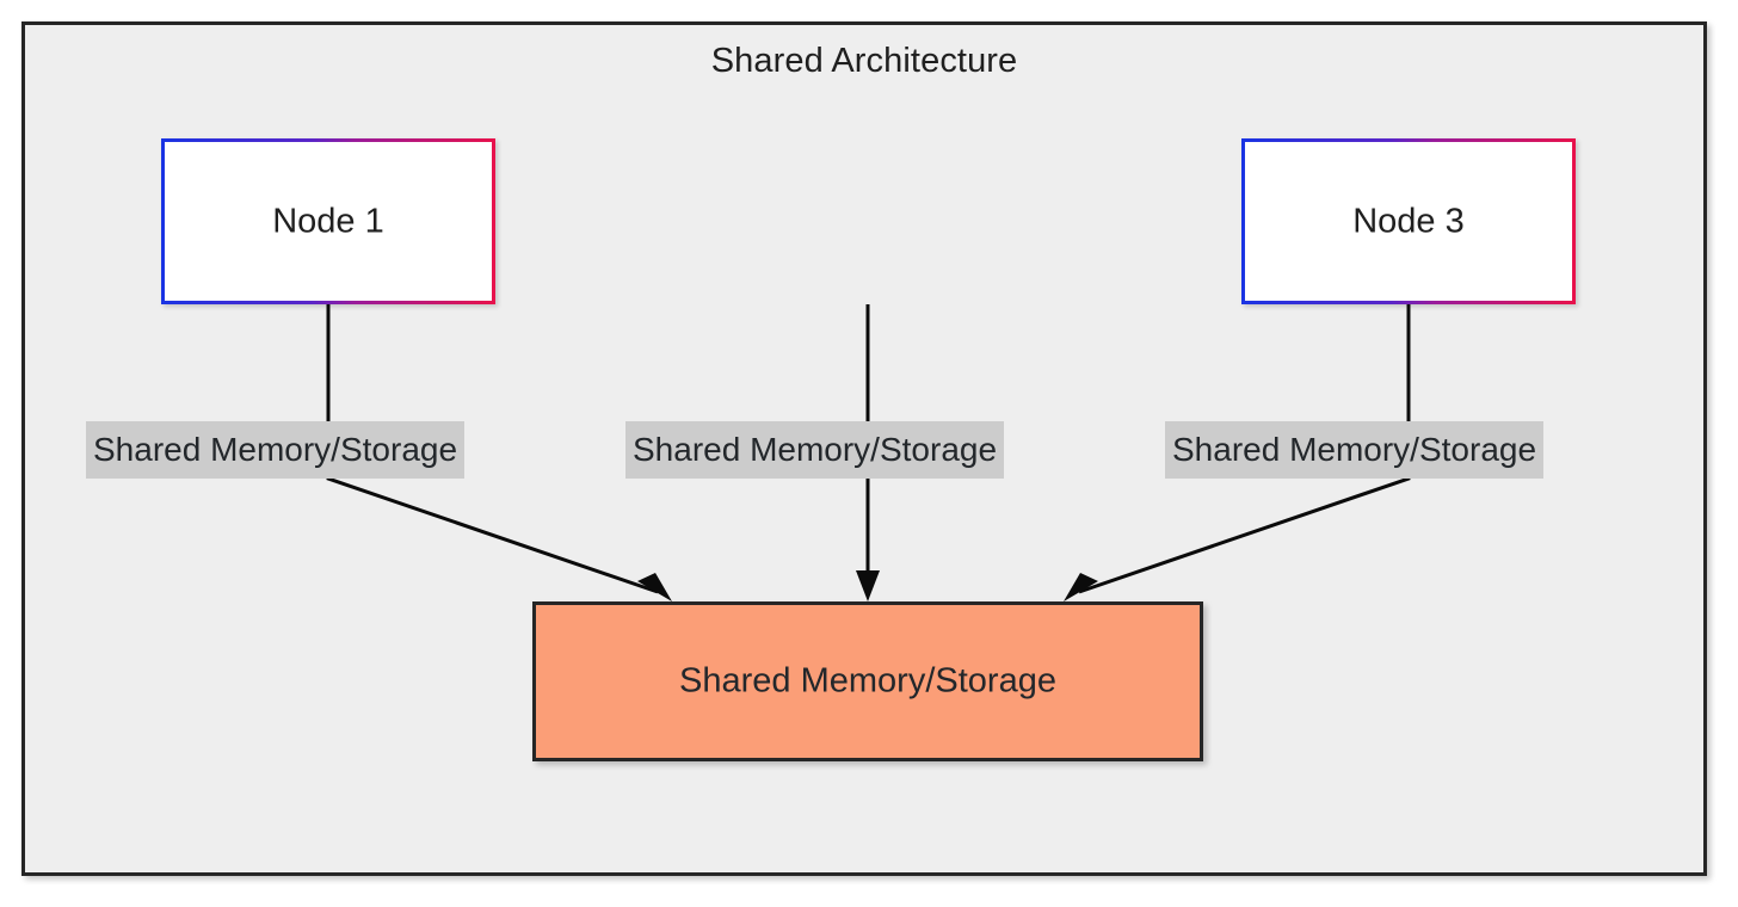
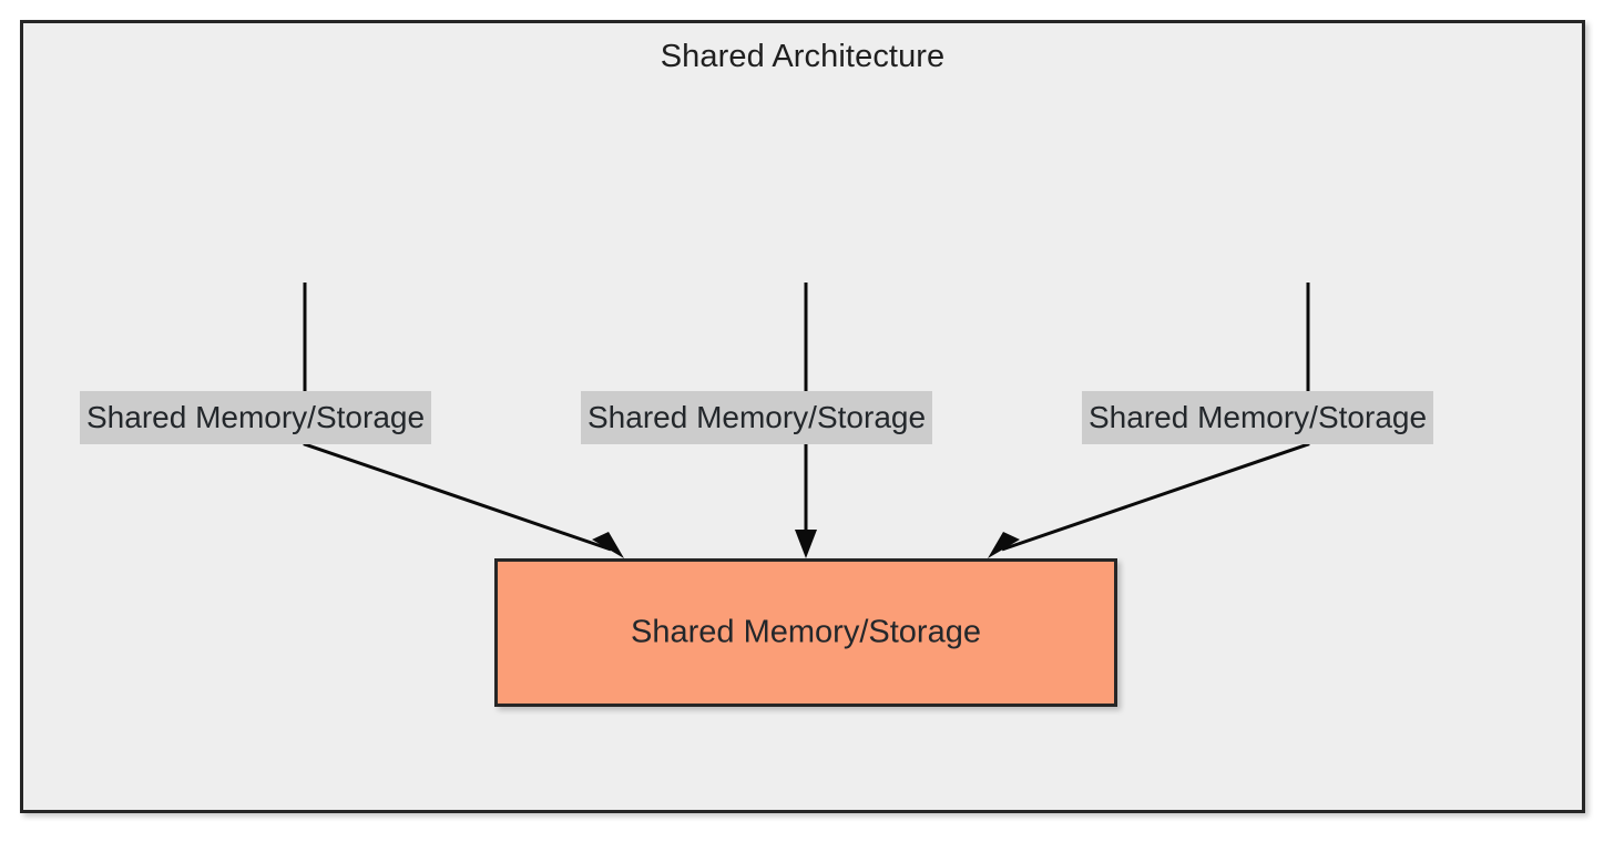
  Shared Architecture
- Node 1
- Node 3
  Shared Memory/Storage
  Shared Memory/Storage
  Shared Memory/Storage
  Shared Memory/Storage
